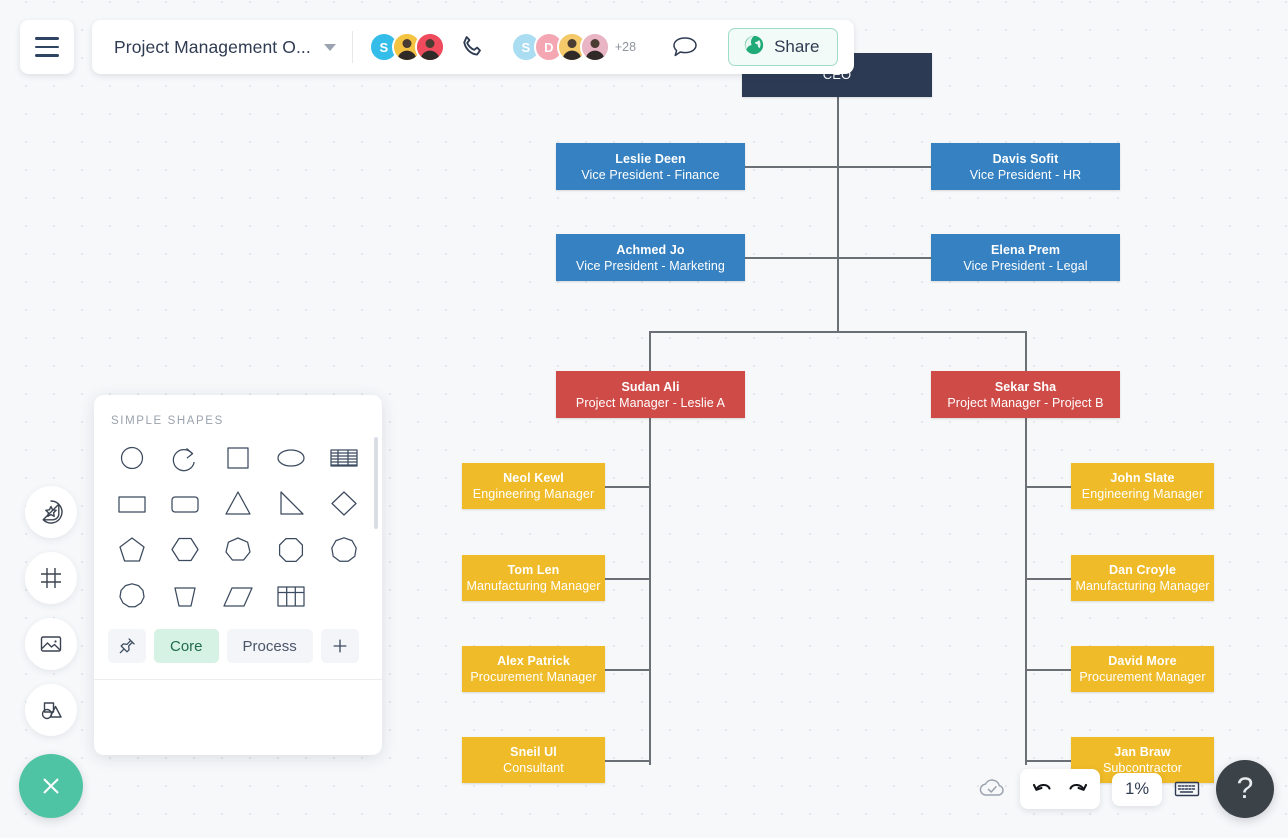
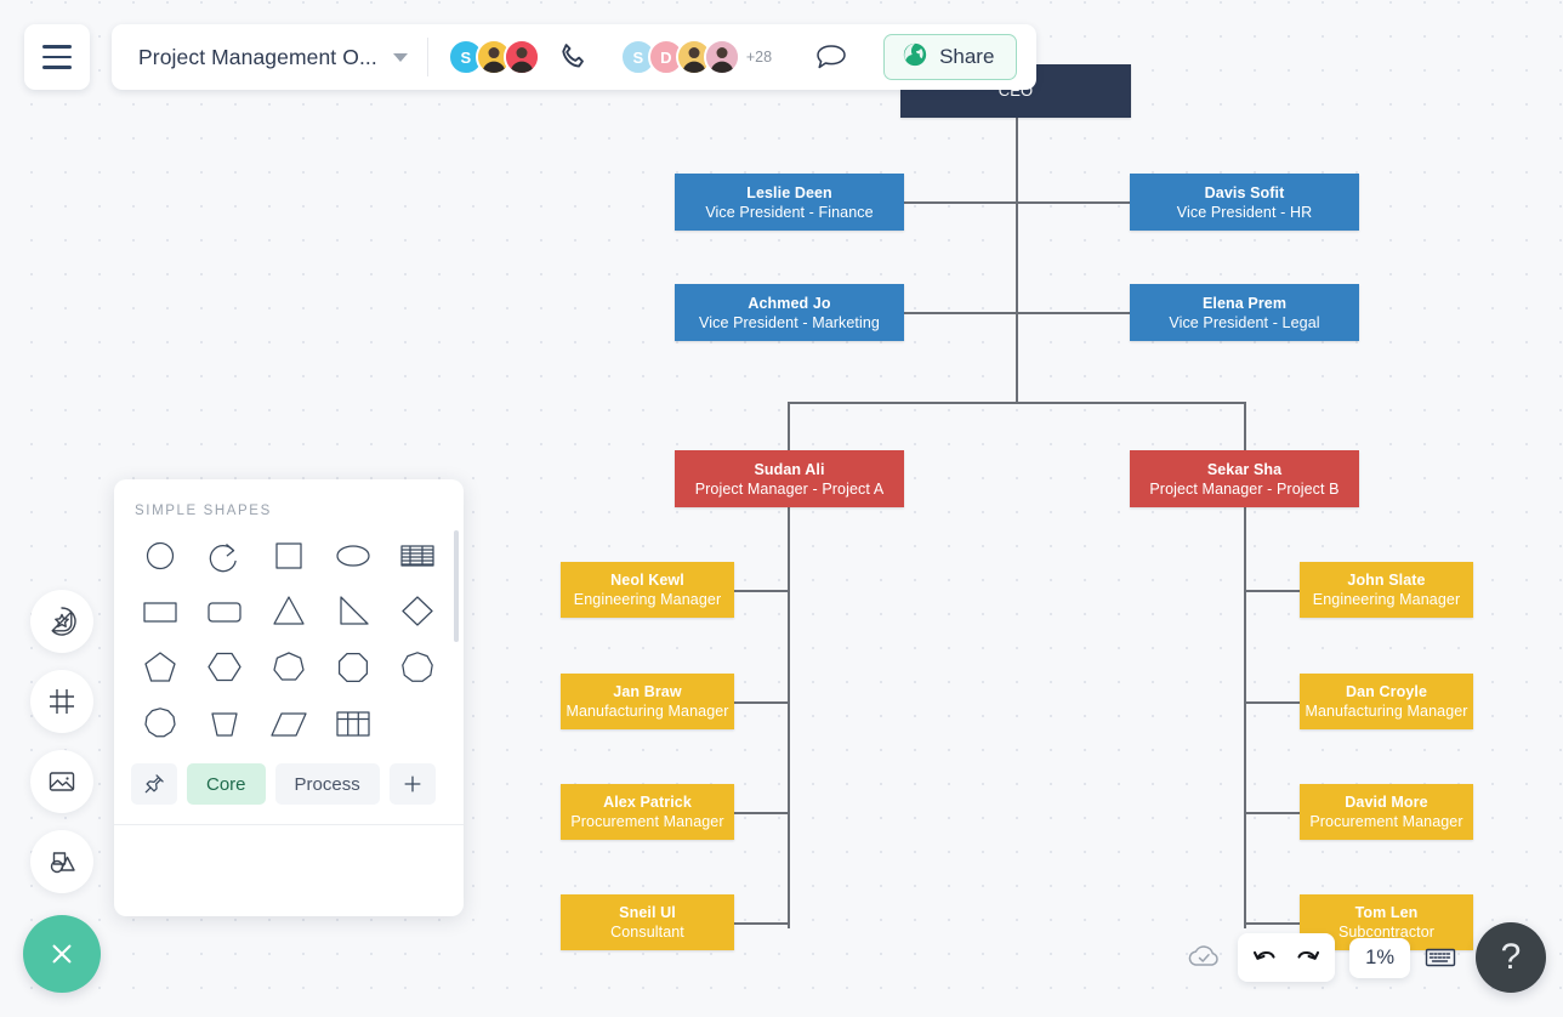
  CEO
  Leslie Deen
  Vice President - Finance
  Davis Sofit
  Vice President - HR
  Achmed Jo
  Vice President - Marketing
  Elena Prem
  Vice President - Legal
  Sudan Ali
- Project Manager - Leslie A
+ Project Manager - Project A
  Sekar Sha
  Project Manager - Project B
  Neol Kewl
  Engineering Manager
- Tom Len
+ Jan Braw
  Manufacturing Manager
  Alex Patrick
  Procurement Manager
  Sneil Ul
  Consultant
  John Slate
  Engineering Manager
  Dan Croyle
  Manufacturing Manager
  David More
  Procurement Manager
- Jan Braw
+ Tom Len
  Subcontractor
  Project Management O...
  S
  S
  D
  +28
  Share
  SIMPLE SHAPES
  Core
  Process
  1%
  ?
